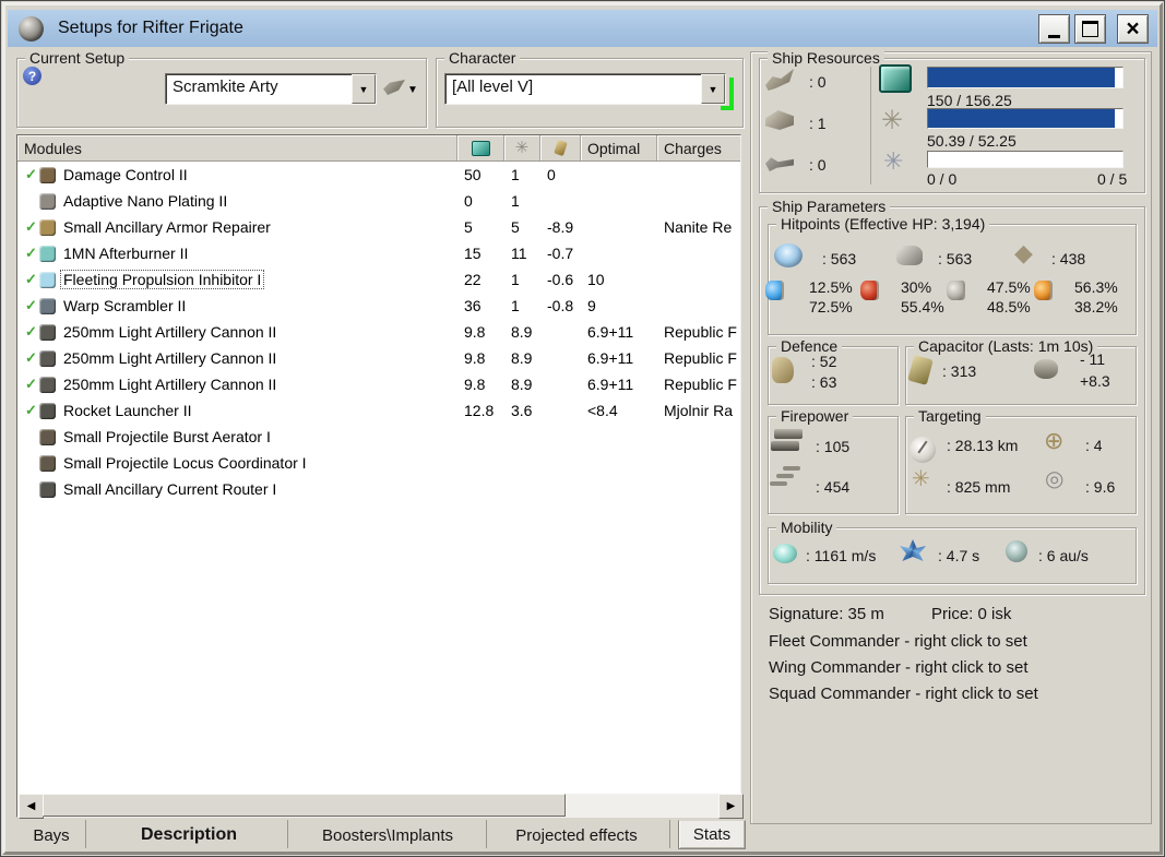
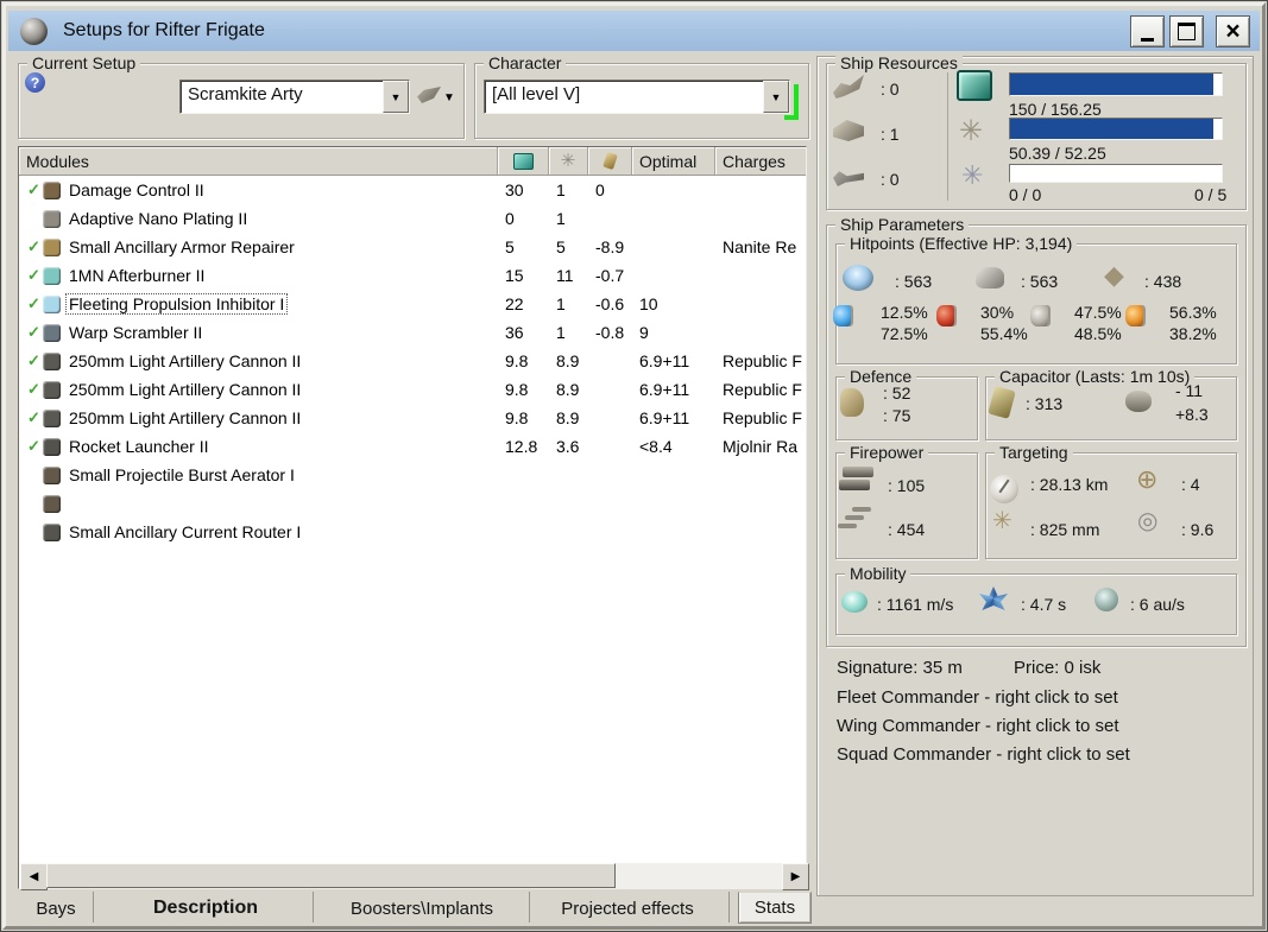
  Setups for Rifter Frigate
  ×
  Current Setup
  ?
  Scramkite Arty
  ▼
  ▼
  Character
  [All level V]
  ▼
  Modules
  ✳
  Optimal
  Charges
  ✓
  Damage Control II
- 50
+ 30
  1
  0
  Adaptive Nano Plating II
  0
  1
  ✓
  Small Ancillary Armor Repairer
  5
  5
  -8.9
  Nanite Re
  ✓
  1MN Afterburner II
  15
  11
  -0.7
  ✓
  Fleeting Propulsion Inhibitor I
  22
  1
  -0.6
  10
  ✓
  Warp Scrambler II
  36
  1
  -0.8
  9
  ✓
  250mm Light Artillery Cannon II
  9.8
  8.9
  6.9+11
  Republic F
  ✓
  250mm Light Artillery Cannon II
  9.8
  8.9
  6.9+11
  Republic F
  ✓
  250mm Light Artillery Cannon II
  9.8
  8.9
  6.9+11
  Republic F
  ✓
  Rocket Launcher II
  12.8
  3.6
  <8.4
  Mjolnir Ra
  Small Projectile Burst Aerator I
- Small Projectile Locus Coordinator I
  Small Ancillary Current Router I
  ◀
  ▶
  Bays
  Description
  Boosters\Implants
  Projected effects
  Stats
  Ship Resources
  : 0
  : 1
  : 0
  150 / 156.25
  ✳
  50.39 / 52.25
  ✳
  0 / 0
  0 / 5
  Ship Parameters
  Hitpoints (Effective HP: 3,194)
  : 563
  : 563
  ◆
  : 438
  12.5%
  72.5%
  30%
  55.4%
  47.5%
  48.5%
  56.3%
  38.2%
  Defence
  : 52
- : 63
+ : 75
  Capacitor (Lasts: 1m 10s)
  : 313
  - 11
  +8.3
  Firepower
  : 105
  : 454
  Targeting
  : 28.13 km
  ⊕
  : 4
  ✳
  : 825 mm
  ◎
  : 9.6
  Mobility
  : 1161 m/s
  : 4.7 s
  : 6 au/s
  Signature: 35 m
  Price: 0 isk
  Fleet Commander - right click to set
  Wing Commander - right click to set
  Squad Commander - right click to set
